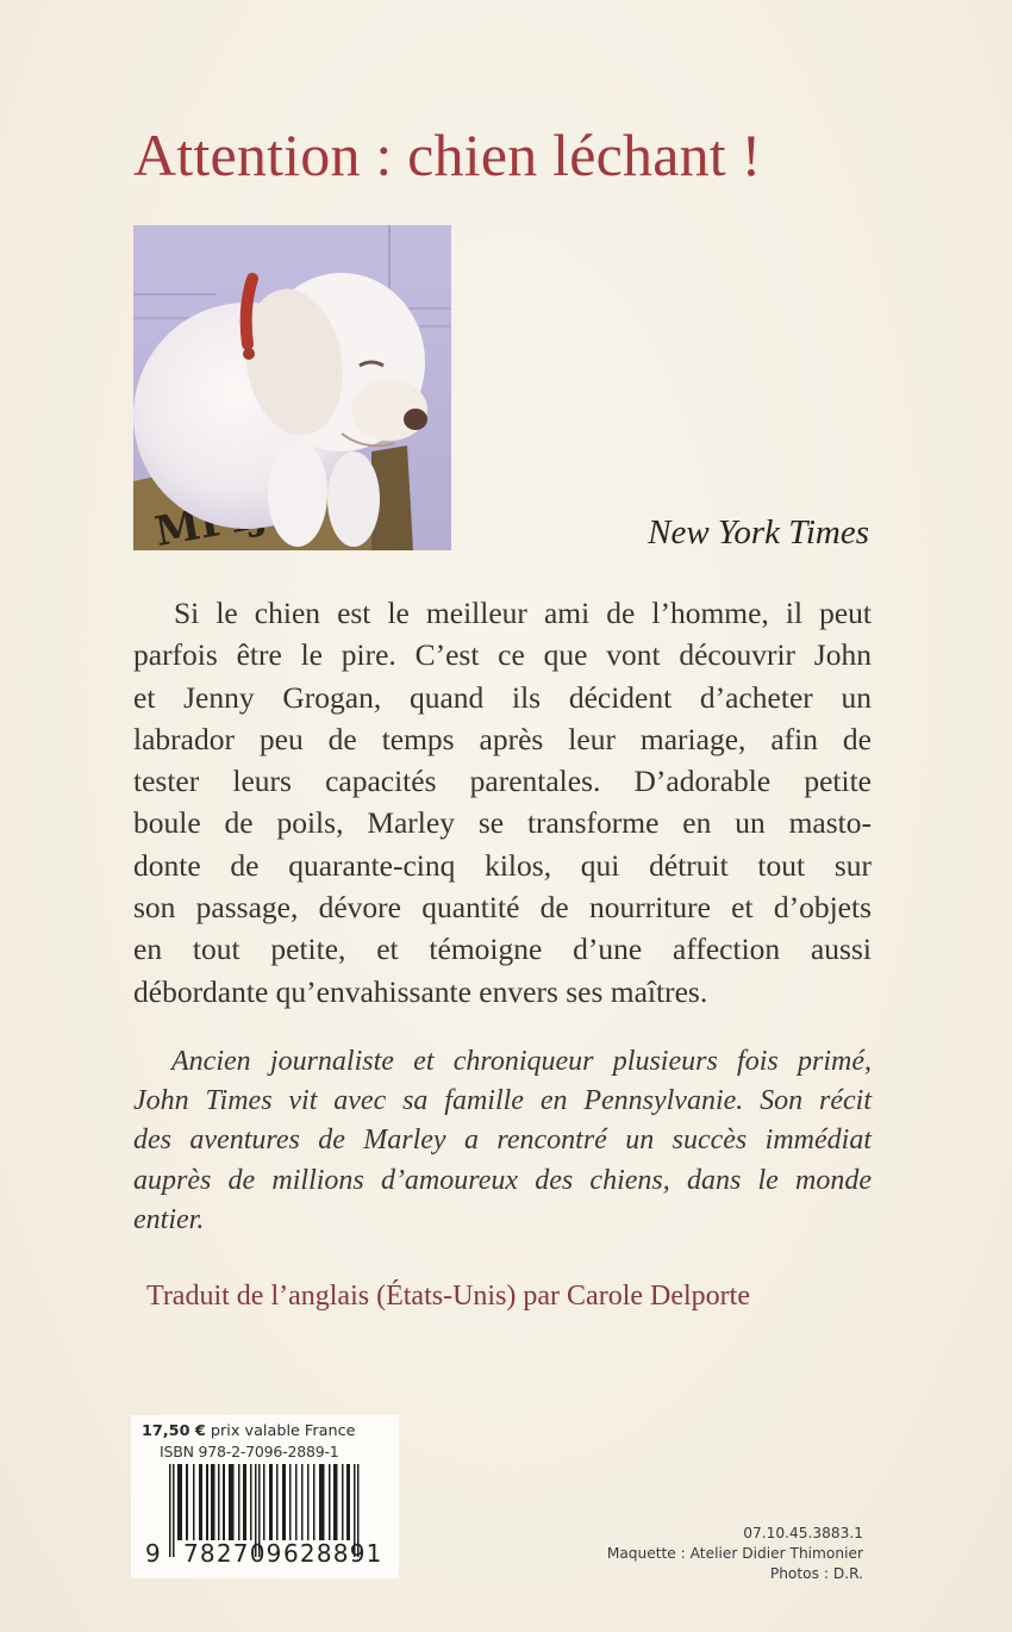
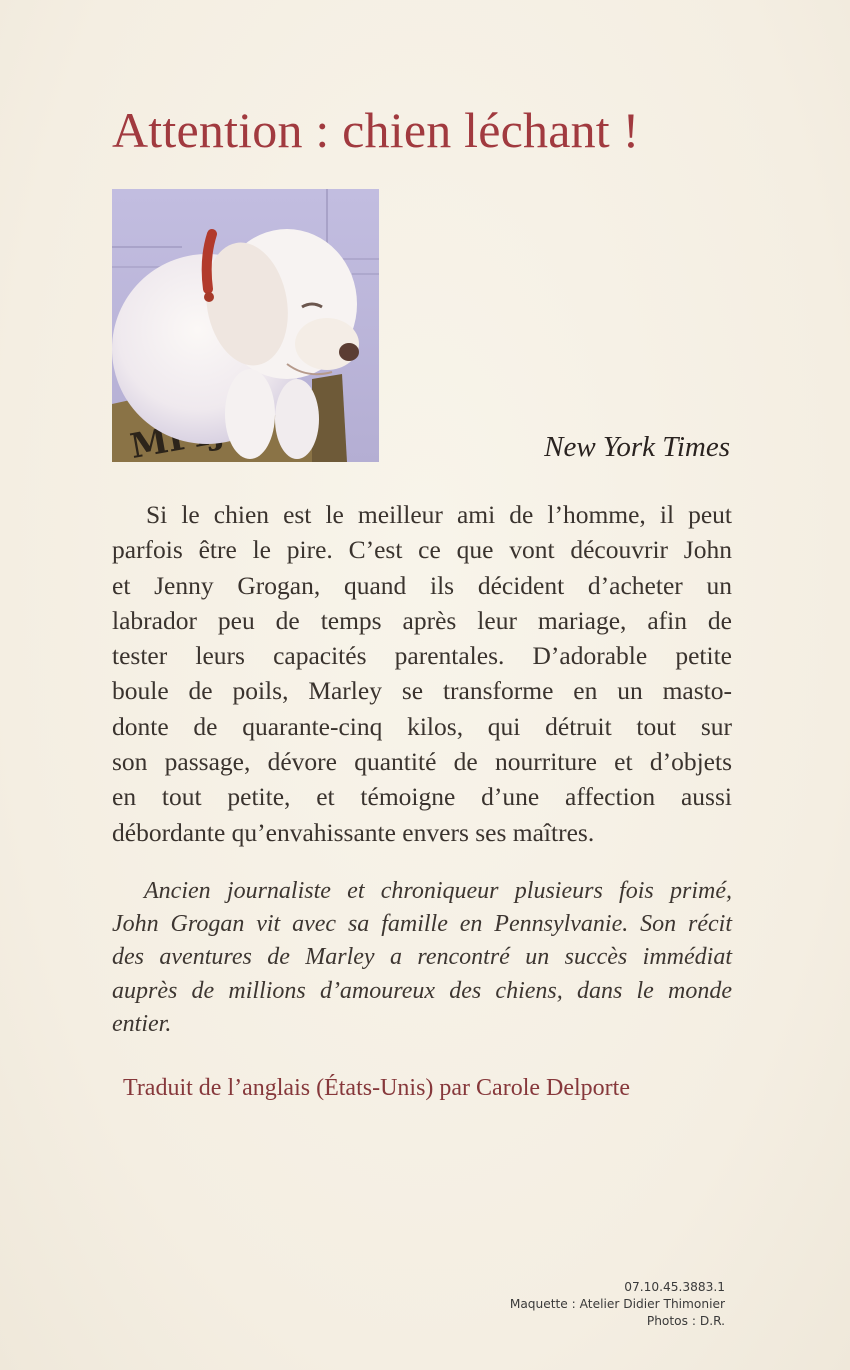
  Attention : chien léchant !
  New York Times
  Si le chien est le meilleur ami de l’homme, il peut
  parfois être le pire. C’est ce que vont découvrir John
  et Jenny Grogan, quand ils décident d’acheter un
  labrador peu de temps après leur mariage, afin de
  tester leurs capacités parentales. D’adorable petite
  boule de poils, Marley se transforme en un masto-
  donte de quarante-cinq kilos, qui détruit tout sur
  son passage, dévore quantité de nourriture et d’objets
  en tout petite, et témoigne d’une affection aussi
  débordante qu’envahissante envers ses maîtres.
  Ancien journaliste et chroniqueur plusieurs fois primé,
- John Times vit avec sa famille en Pennsylvanie. Son récit
+ John Grogan vit avec sa famille en Pennsylvanie. Son récit
  des aventures de Marley a rencontré un succès immédiat
  auprès de millions d’amoureux des chiens, dans le monde
  entier.
  Traduit de l’anglais (États-Unis) par Carole Delporte
- 17,50 € prix valable France
- ISBN 978-2-7096-2889-1
- 9
- 782709
- 628891
  07.10.45.3883.1
  Maquette : Atelier Didier Thimonier
  Photos : D.R.
